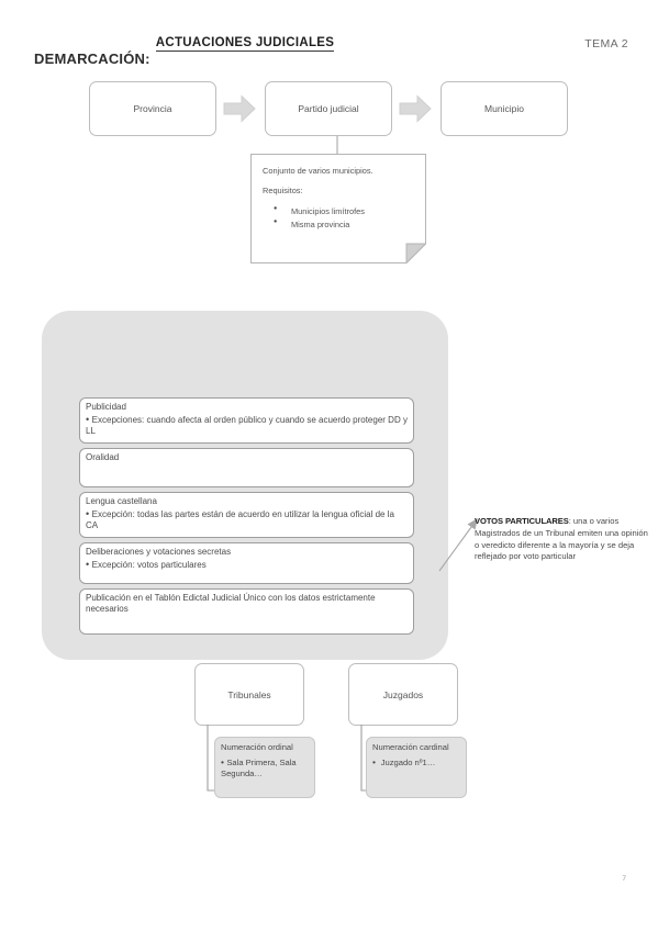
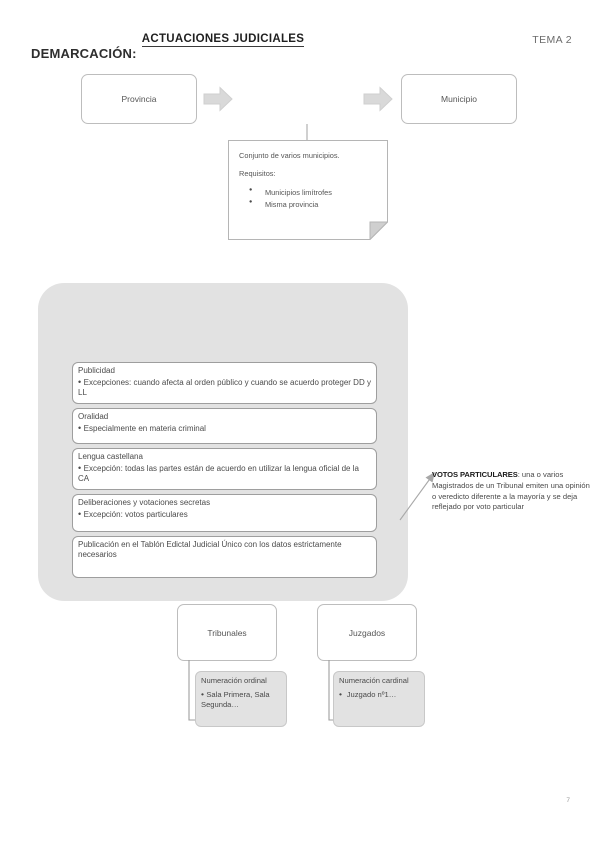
  TEMA 2
  DEMARCACIÓN:
  Provincia
- Partido judicial
  Municipio
  Conjunto de varios municipios.
  Requisitos:
  Municipios limítrofes
  Misma provincia
  ACTUACIONES JUDICIALES
  Publicidad
  Excepciones: cuando afecta al orden público y cuando se acuerdo proteger DD y LL
  Oralidad
+ Especialmente en materia criminal
  Lengua castellana
  Excepción: todas las partes están de acuerdo en utilizar la lengua oficial de la CA
  Deliberaciones y votaciones secretas
  Excepción: votos particulares
  Publicación en el Tablón Edictal Judicial Único con los datos estrictamente necesarios
  VOTOS PARTICULARES: una o varios Magistrados de un Tribunal emiten una opinión o veredicto diferente a la mayoría y se deja reflejado por voto particular
  Tribunales
  Juzgados
  Numeración ordinal
  Sala Primera, Sala Segunda…
  Numeración cardinal
  Juzgado nº1…
